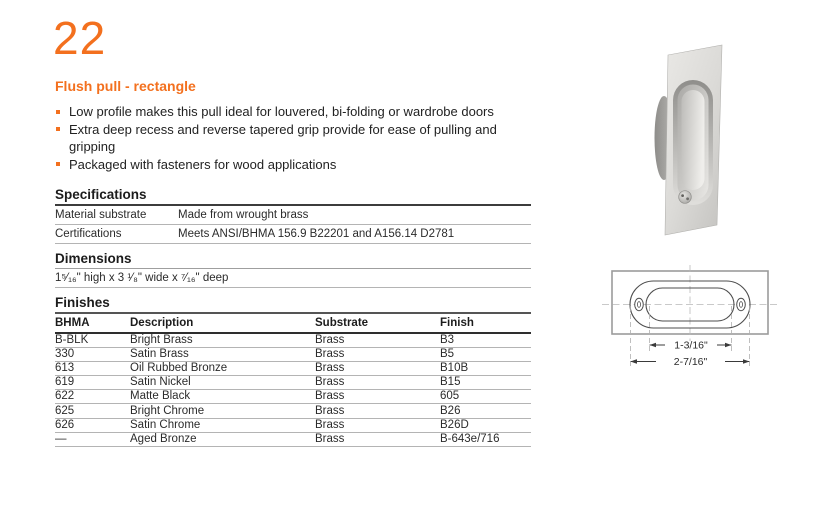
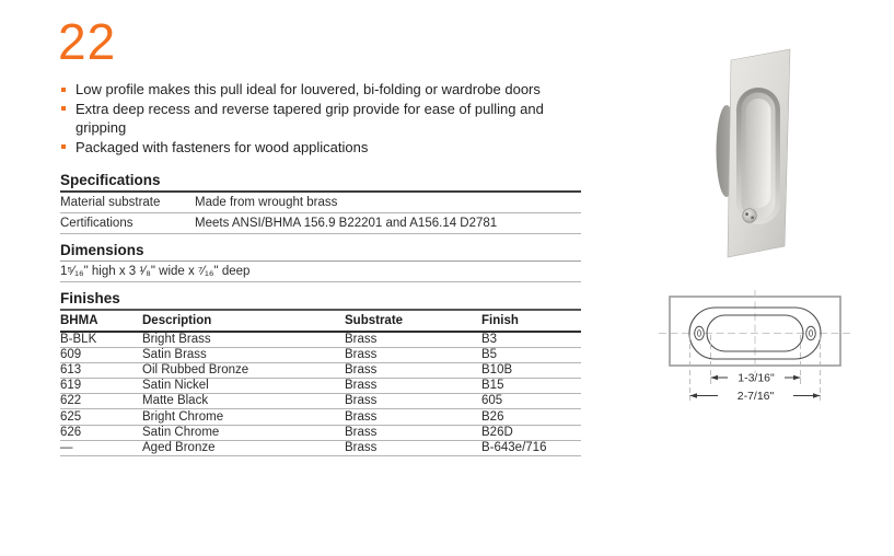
  22
- Flush pull - rectangle
  Low profile makes this pull ideal for louvered, bi-folding or wardrobe doors
  Extra deep recess and reverse tapered grip provide for ease of pulling and gripping
  Packaged with fasteners for wood applications
  Specifications
  Material substrate	Made from wrought brass
  Certifications	Meets ANSI/BHMA 156.9 B22201 and A156.14 D2781
  Dimensions
  1⁵⁄₁₆" high x 3 ¹⁄₈" wide x ⁷⁄₁₆" deep
  Finishes
  BHMA	Description	Substrate	Finish
  B-BLK	Bright Brass	Brass	B3
- 330	Satin Brass	Brass	B5
+ 609	Satin Brass	Brass	B5
  613	Oil Rubbed Bronze	Brass	B10B
  619	Satin Nickel	Brass	B15
  622	Matte Black	Brass	605
  625	Bright Chrome	Brass	B26
  626	Satin Chrome	Brass	B26D
  —	Aged Bronze	Brass	B-643e/716
  1-3/16"
  2-7/16"
